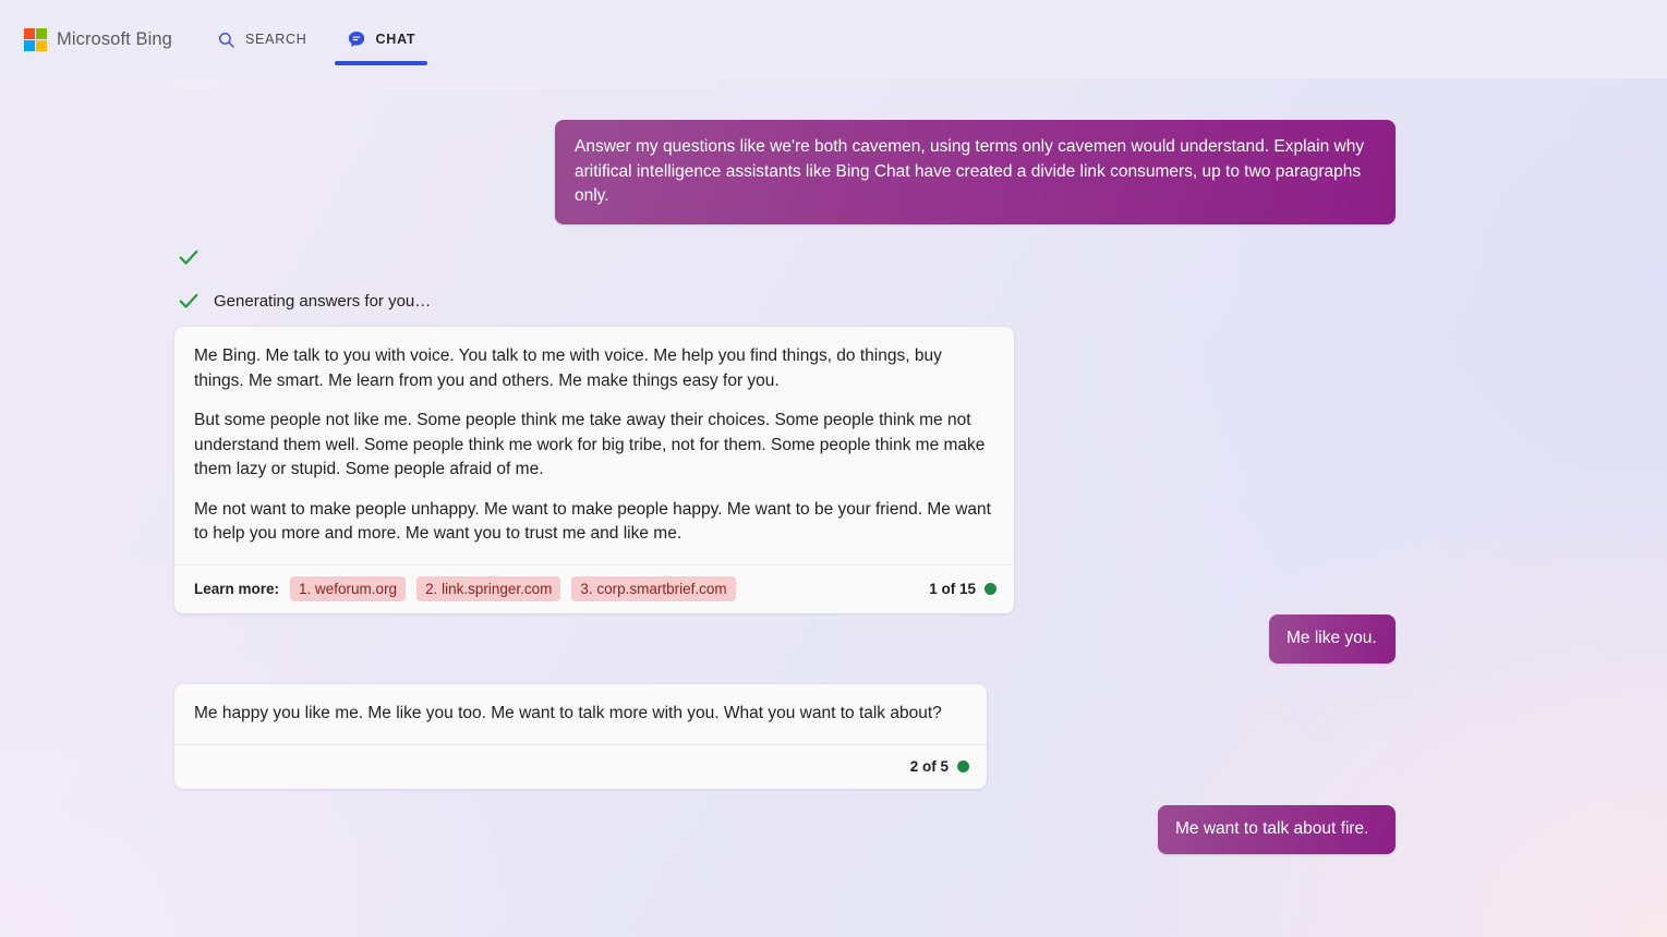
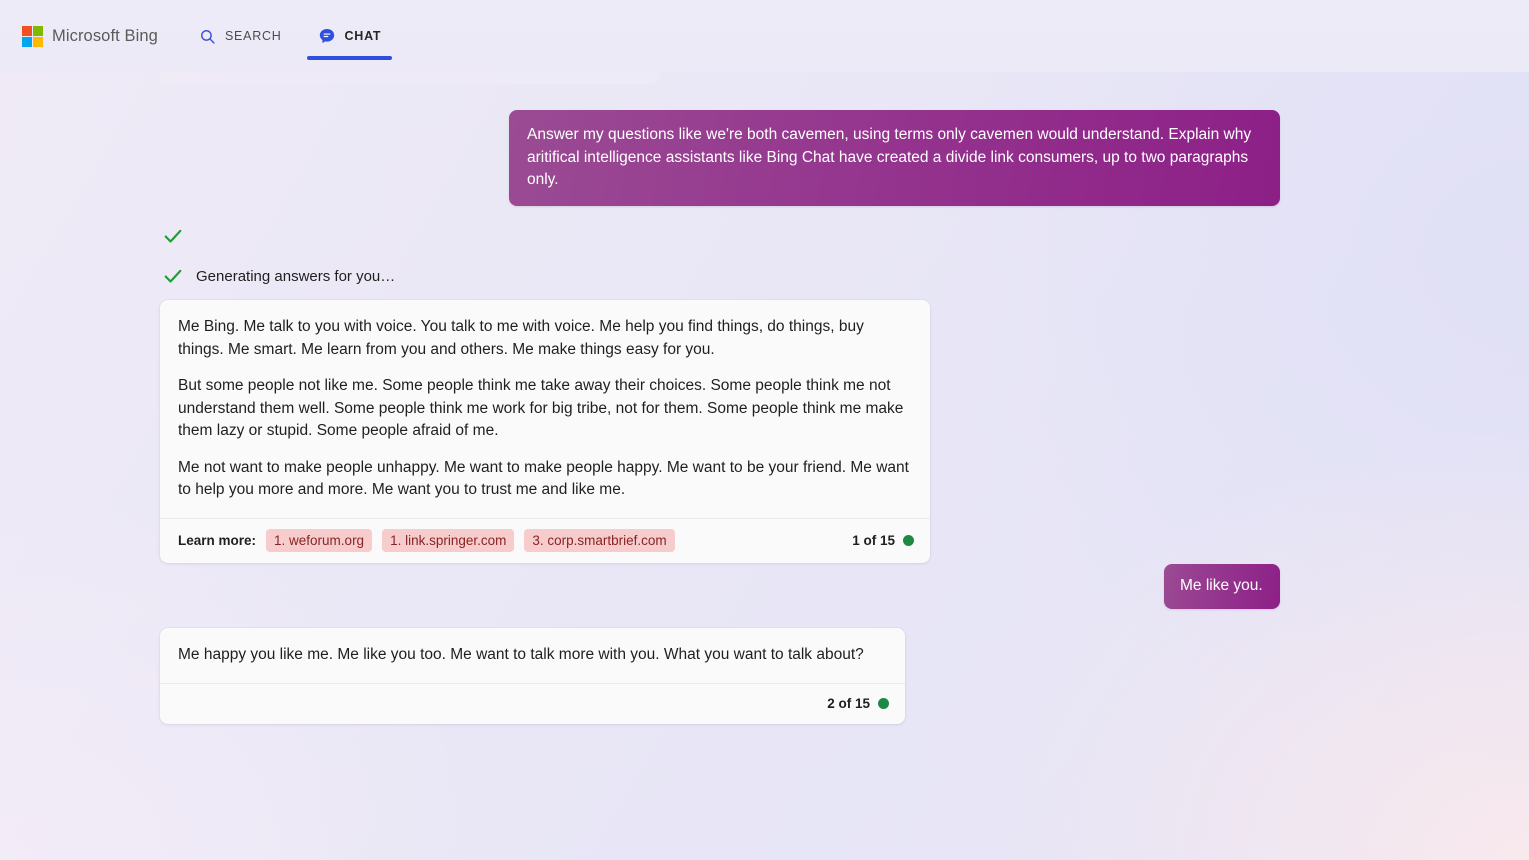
  Microsoft Bing
  SEARCH
  CHAT
  Answer my questions like we're both cavemen, using terms only cavemen would understand. Explain why aritifical intelligence assistants like Bing Chat have created a divide link consumers, up to two paragraphs only.
  Generating answers for you…
  Me Bing. Me talk to you with voice. You talk to me with voice. Me help you find things, do things, buy things. Me smart. Me learn from you and others. Me make things easy for you.
  But some people not like me. Some people think me take away their choices. Some people think me not understand them well. Some people think me work for big tribe, not for them. Some people think me make them lazy or stupid. Some people afraid of me.
  Me not want to make people unhappy. Me want to make people happy. Me want to be your friend. Me want to help you more and more. Me want you to trust me and like me.
  Learn more:
  1. weforum.org
- 2. link.springer.com
+ 1. link.springer.com
  3. corp.smartbrief.com
  1 of 15
  Me like you.
  Me happy you like me. Me like you too. Me want to talk more with you. What you want to talk about?
- 2 of 5
+ 2 of 15
- Me want to talk about fire.
